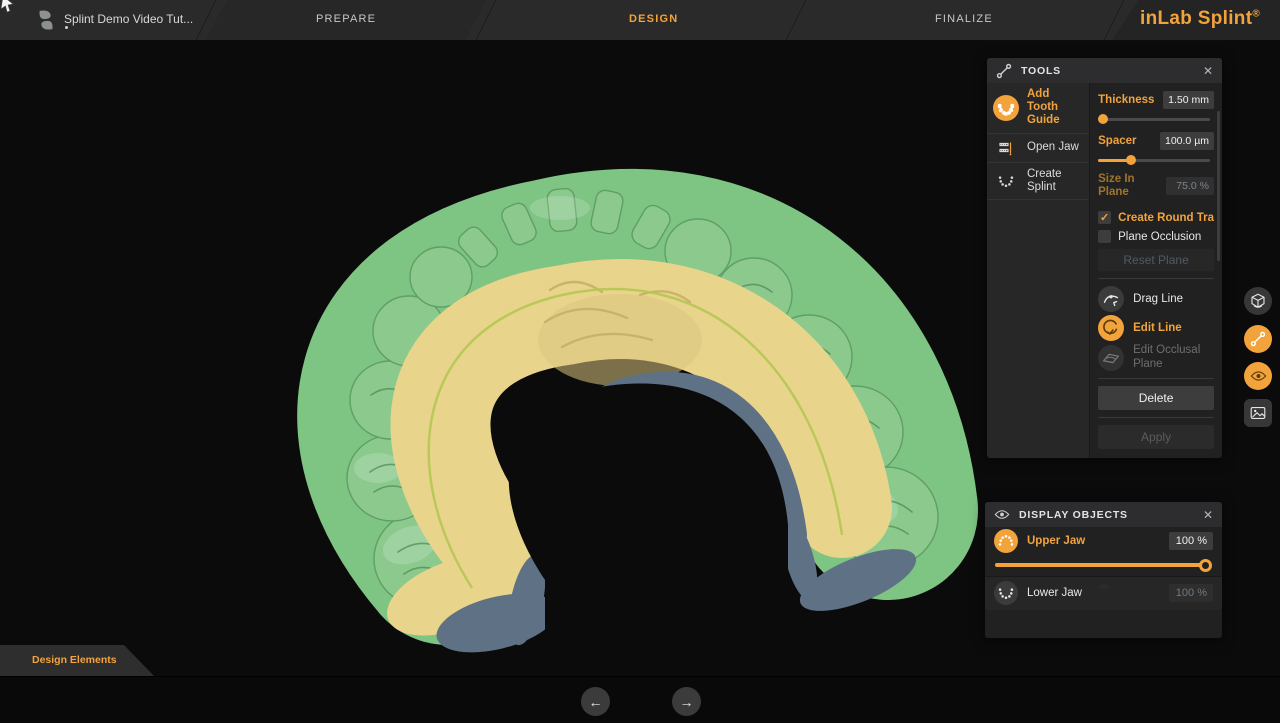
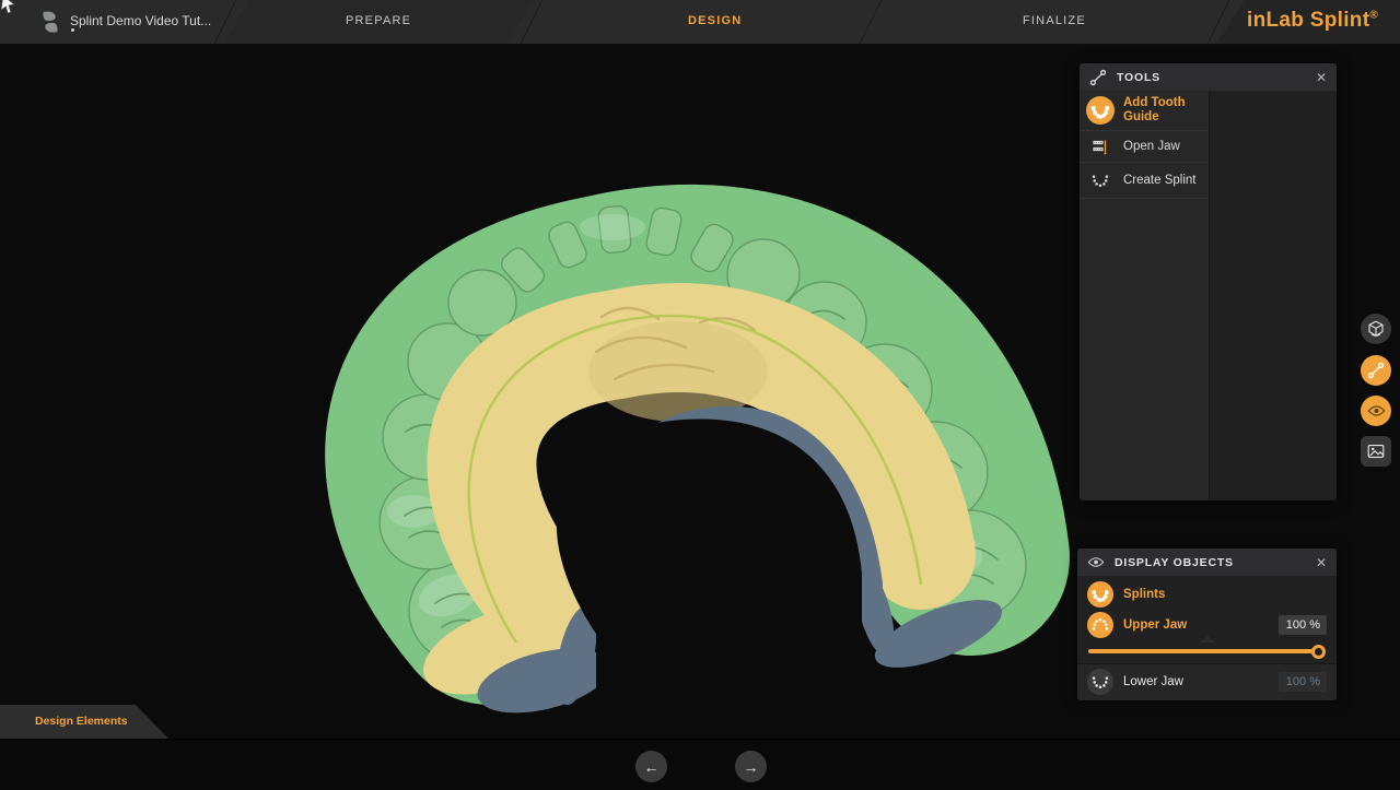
  Splint Demo Video Tut...
  PREPARE
  DESIGN
  FINALIZE
  inLab Splint®
  TOOLS
  ✕
  Add Tooth Guide
  Open Jaw
  Create Splint
- Thickness
- 1.50 mm
- Spacer
- 100.0 µm
- Size In Plane
- 75.0 %
- ✓
- Create Round Tra
- Plane Occlusion
- Reset Plane
- Drag Line
- Edit Line
- Edit Occlusal Plane
- Delete
- Apply
  DISPLAY OBJECTS
  ✕
+ Splints
  Upper Jaw
  100 %
  Lower Jaw
  100 %
  Design Elements
  ←
  →
